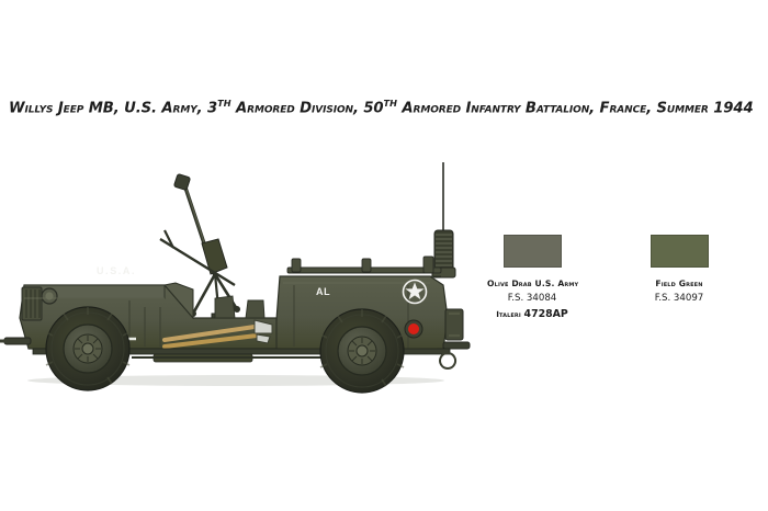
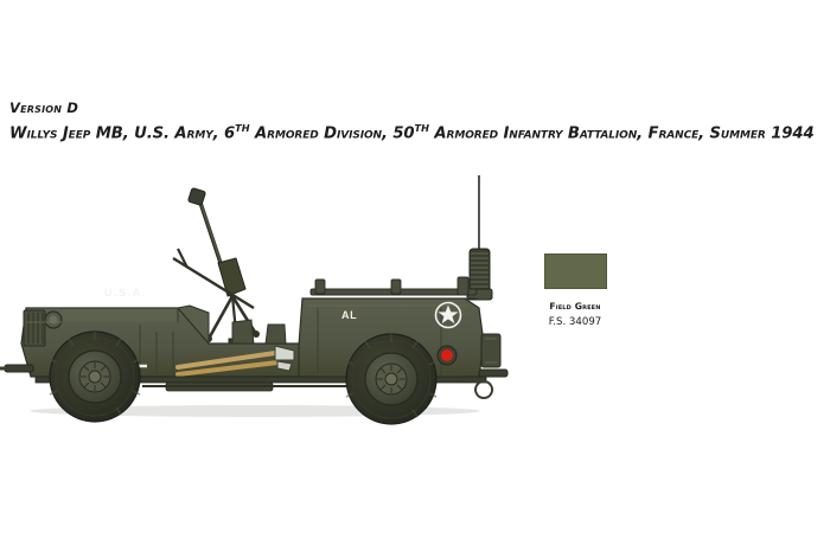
+ Version D
- Willys Jeep MB, U.S. Army, 3TH Armored Division, 50TH Armored Infantry Battalion, France, Summer 1944
+ Willys Jeep MB, U.S. Army, 6TH Armored Division, 50TH Armored Infantry Battalion, France, Summer 1944
- Olive Drab U.S. Army
- F.S. 34084
- Italeri 4728AP
  Field Green
  F.S. 34097
  AL
